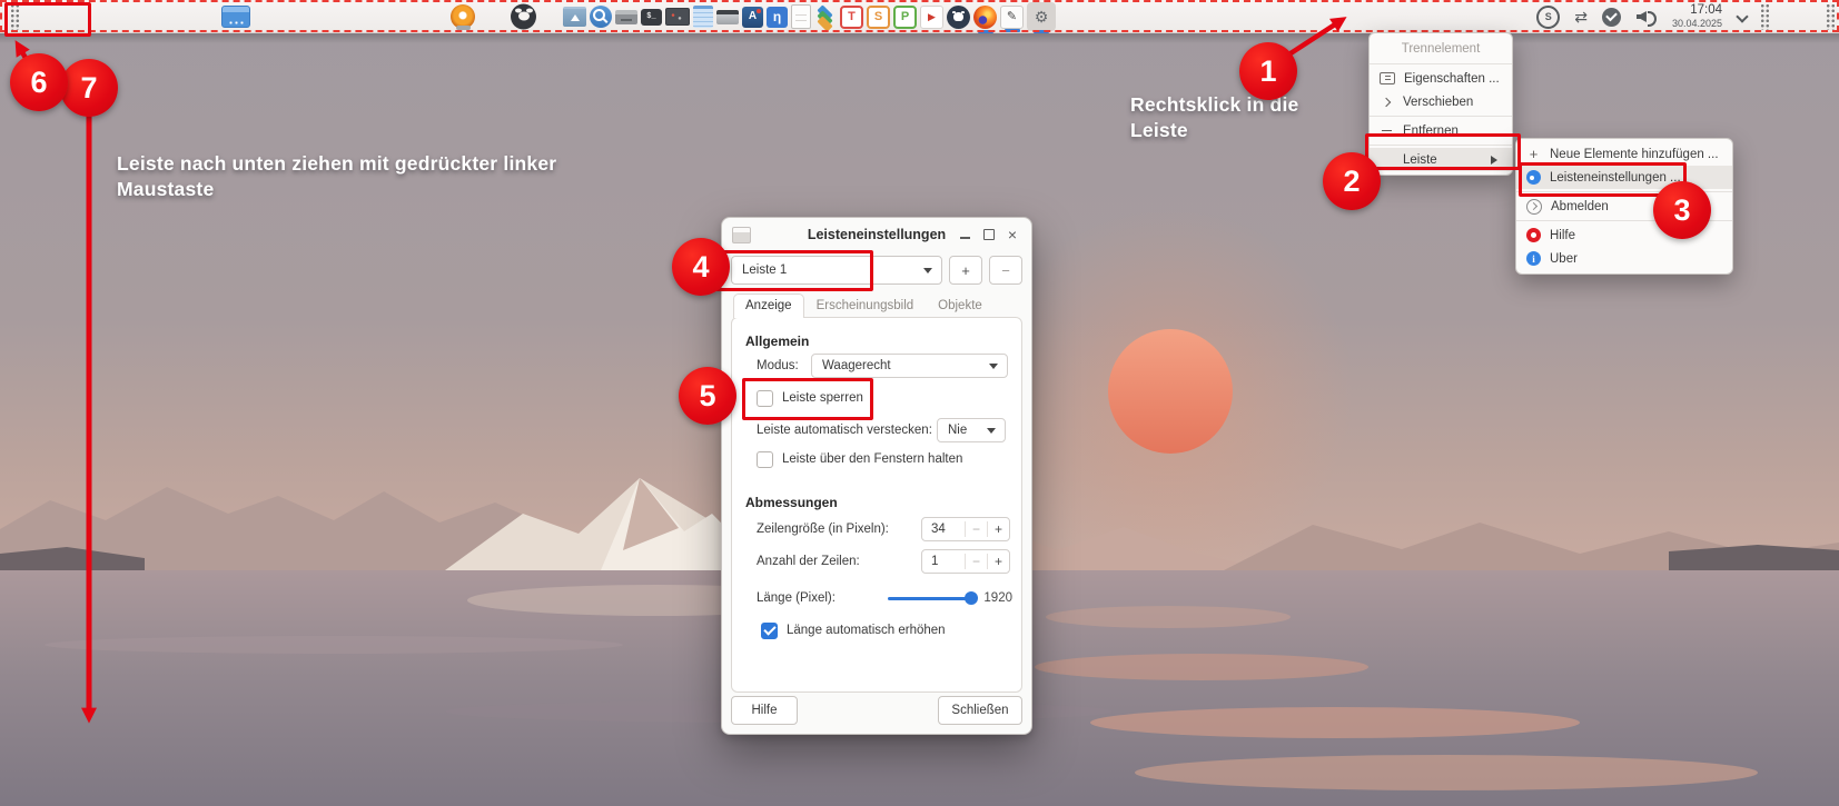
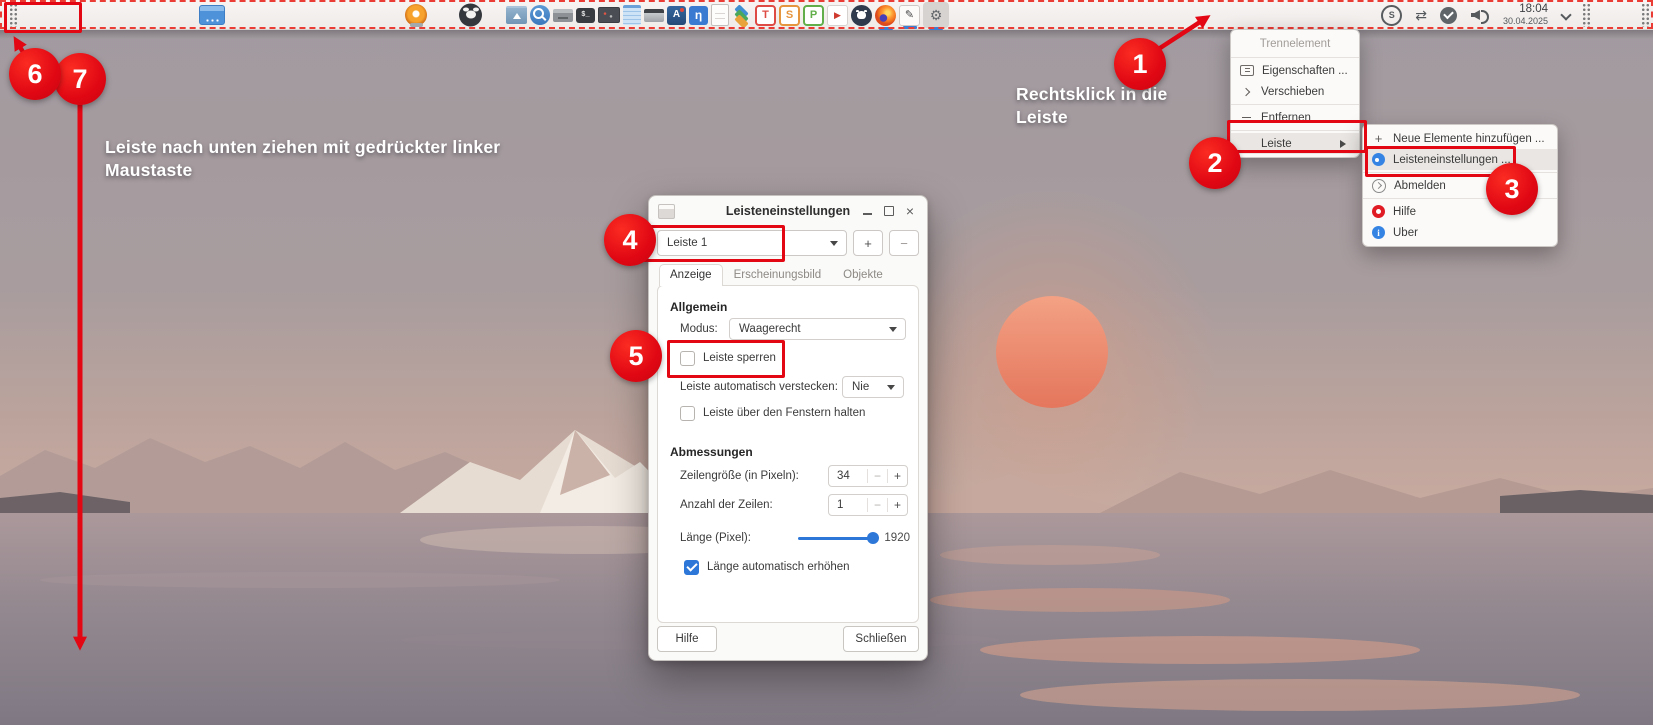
  $_
  A
  η
  T
  S
  P
  ▶
  ✎
  ⚙
  S
  ⇄
- 17:04
+ 18:04
  30.04.2025
  Trennelement
  Eigenschaften ...
  Verschieben
  Entfernen
  Leiste
  +
  Neue Elemente hinzufügen ...
  Leisteneinstellungen ...
  Abmelden
  Hilfe
  i
  Über
  Leisteneinstellungen
  ×
  Leiste 1
  +
  −
  Anzeige
  Erscheinungsbild
  Objekte
  Allgemein
  Modus:
  Waagerecht
  Leiste sperren
  Leiste automatisch verstecken:
  Nie
  Leiste über den Fenstern halten
  Abmessungen
  Zeilengröße (in Pixeln):
  34
  −
  +
  Anzahl der Zeilen:
  1
  −
  +
  Länge (Pixel):
  1920
  Länge automatisch erhöhen
  Hilfe
  Schließen
  Leiste nach unten ziehen mit gedrückter linker Maustaste
  Rechtsklick in die Leiste
  7
  6
  1
  2
  3
  4
  5
